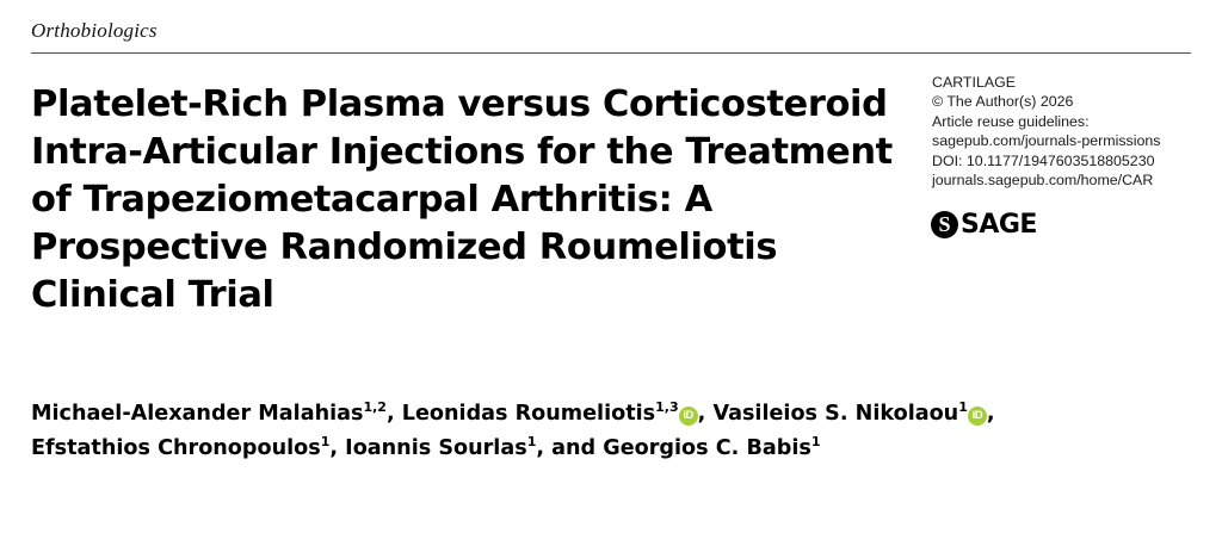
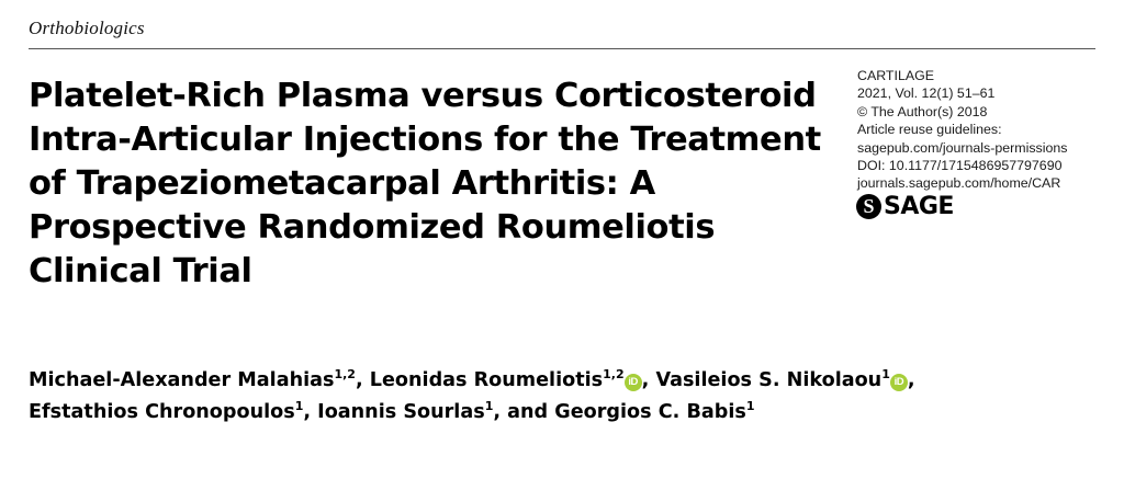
  Orthobiologics
  Platelet-Rich Plasma versus Corticosteroid Intra-Articular Injections for the Treatment of Trapeziometacarpal Arthritis: A Prospective Randomized Roumeliotis Clinical Trial
  CARTILAGE
+ 2021, Vol. 12(1) 51–61
- © The Author(s) 2026
+ © The Author(s) 2018
  Article reuse guidelines:
  sagepub.com/journals-permissions
- DOI: 10.1177/1947603518805230
+ DOI: 10.1177/1715486957797690
  journals.sagepub.com/home/CAR
  S
  SAGE
- Michael-Alexander Malahias1,2, Leonidas Roumeliotis1,3iD , Vasileios S. Nikolaou1iD ,
+ Michael-Alexander Malahias1,2, Leonidas Roumeliotis1,2iD , Vasileios S. Nikolaou1iD ,
  Efstathios Chronopoulos1, Ioannis Sourlas1, and Georgios C. Babis1
